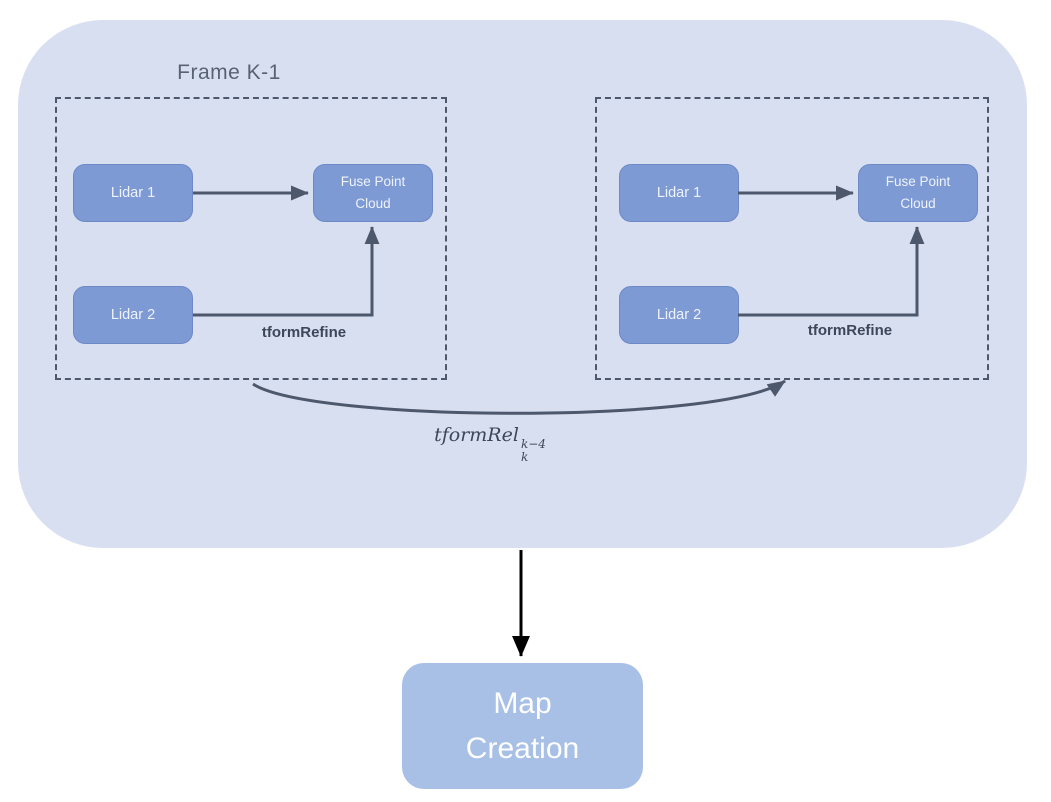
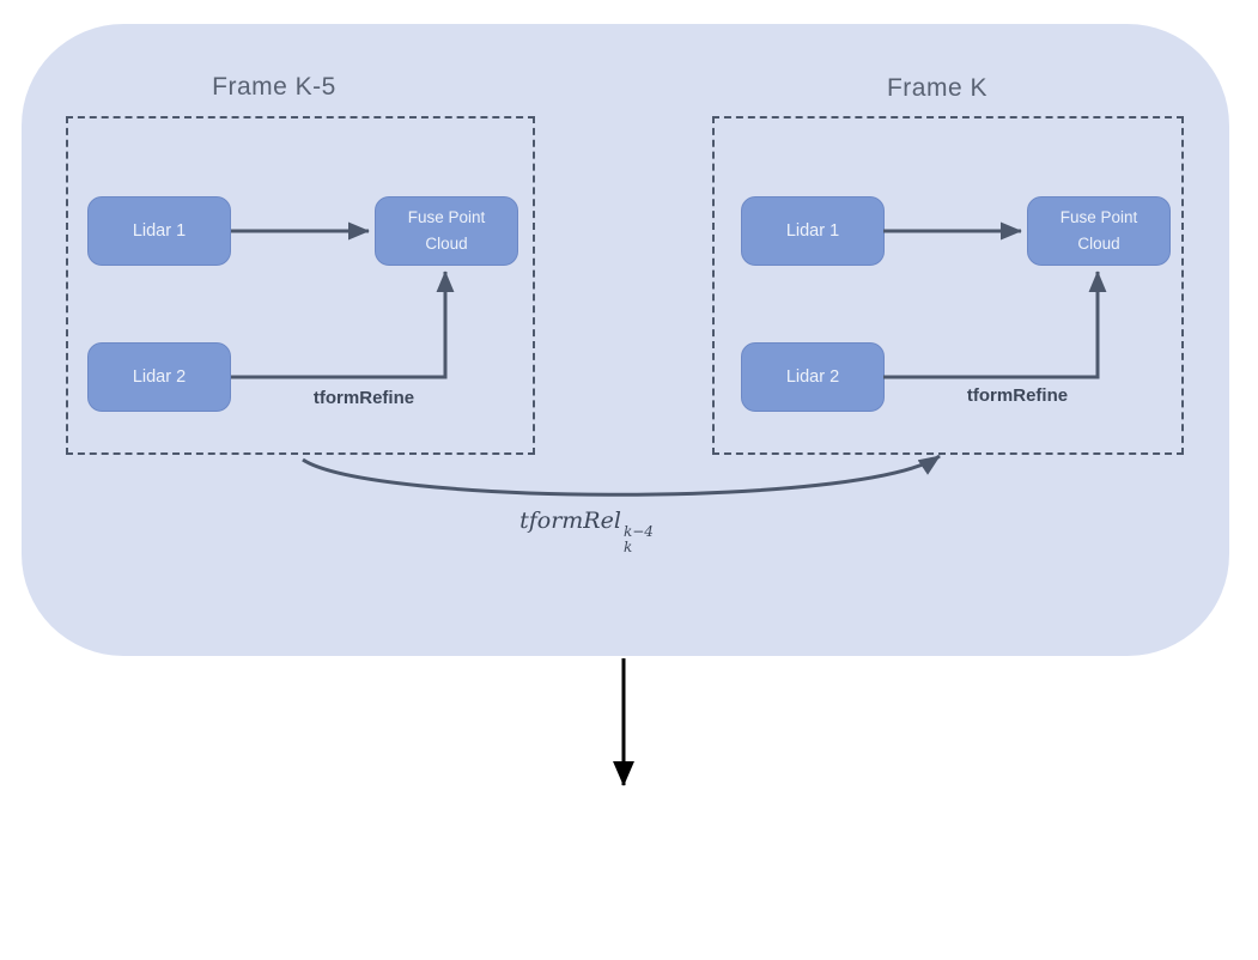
- Frame K-1
+ Frame K-5
+ Frame K
  Lidar 1
  Fuse Point Cloud
  Lidar 2
  Lidar 1
  Fuse Point Cloud
  Lidar 2
  tformRefine
  tformRefine
  tformRel
  k−4
  k
- Map
- Creation
